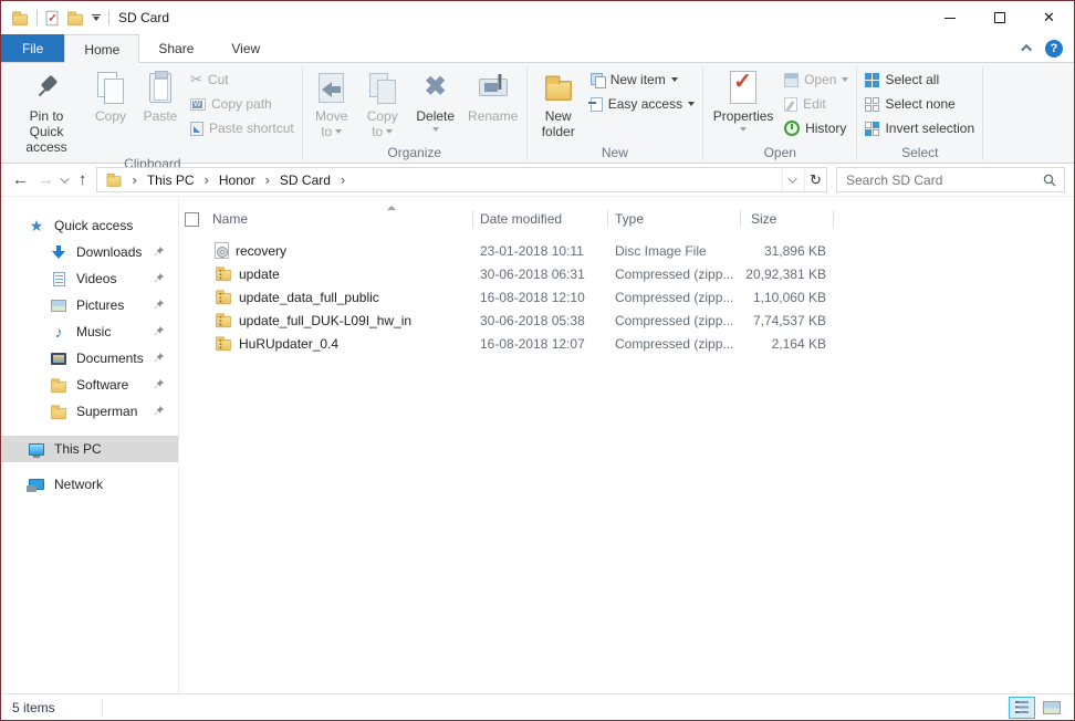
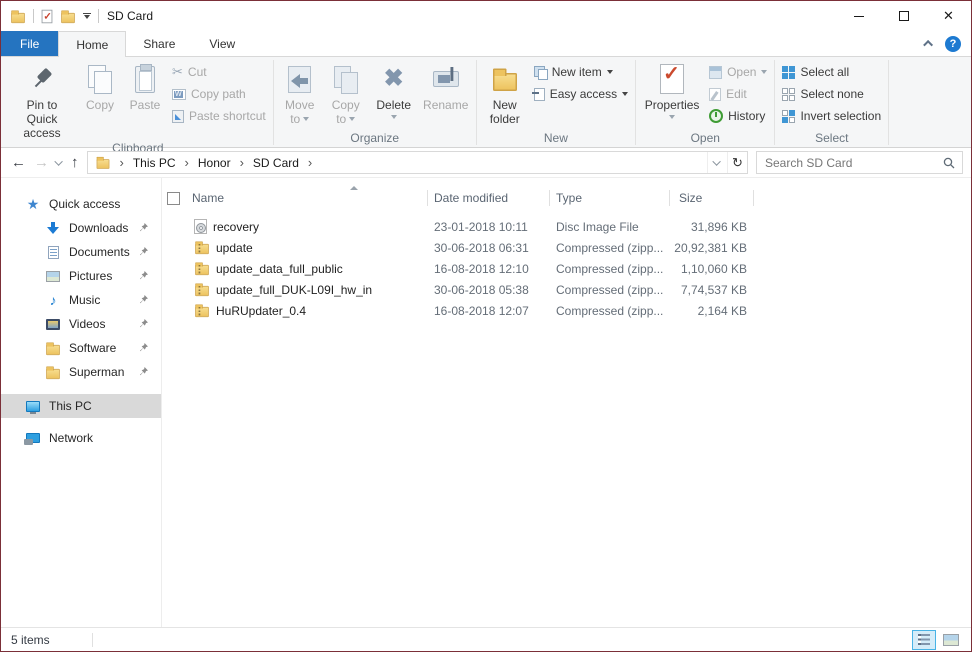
  SD Card
  ✕
  File
  Home
  Share
  View
  ?
  Pin to Quick access
  Copy
  Paste
  ✂
  Cut
  Copy path
  Paste shortcut
  Clipboard
  Move
  to
  Copy
  to
  ✖
  Delete
  Rename
  Organize
  New
  folder
  New item
  Easy access
  New
  Properties
  Open
  Edit
  History
  Open
  Select all
  Select none
  Invert selection
  Select
  ←
  →
  ↑
  ›
  This PC
  ›
  Honor
  ›
  SD Card
  ›
  ↻
  Search SD Card
  ★
  Quick access
  Downloads
- Videos
+ Documents
  Pictures
  ♪
  Music
- Documents
+ Videos
  Software
  Superman
  This PC
  Network
  Name
  Date modified
  Type
  Size
  recovery
  23-01-2018 10:11
  Disc Image File
  31,896 KB
  update
  30-06-2018 06:31
  Compressed (zipp...
  20,92,381 KB
  update_data_full_public
  16-08-2018 12:10
  Compressed (zipp...
  1,10,060 KB
  update_full_DUK-L09I_hw_in
  30-06-2018 05:38
  Compressed (zipp...
  7,74,537 KB
  HuRUpdater_0.4
  16-08-2018 12:07
  Compressed (zipp...
  2,164 KB
  5 items
